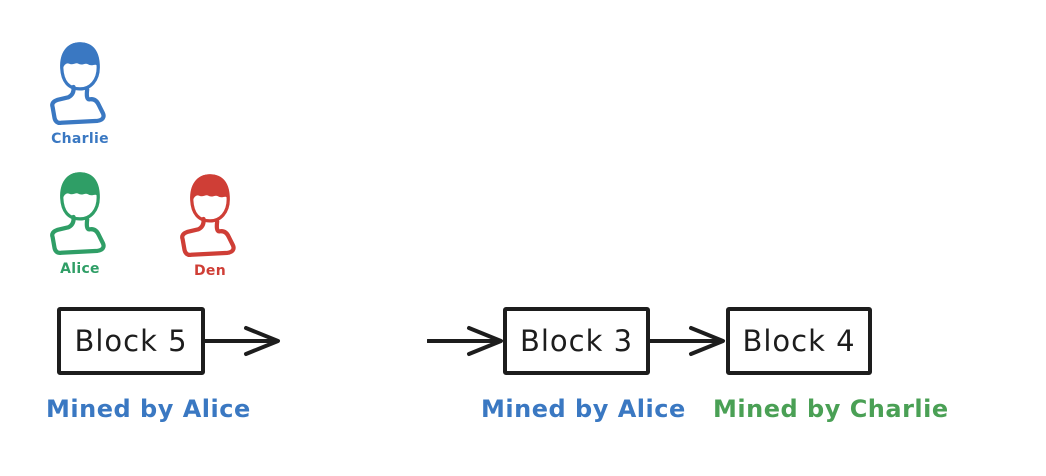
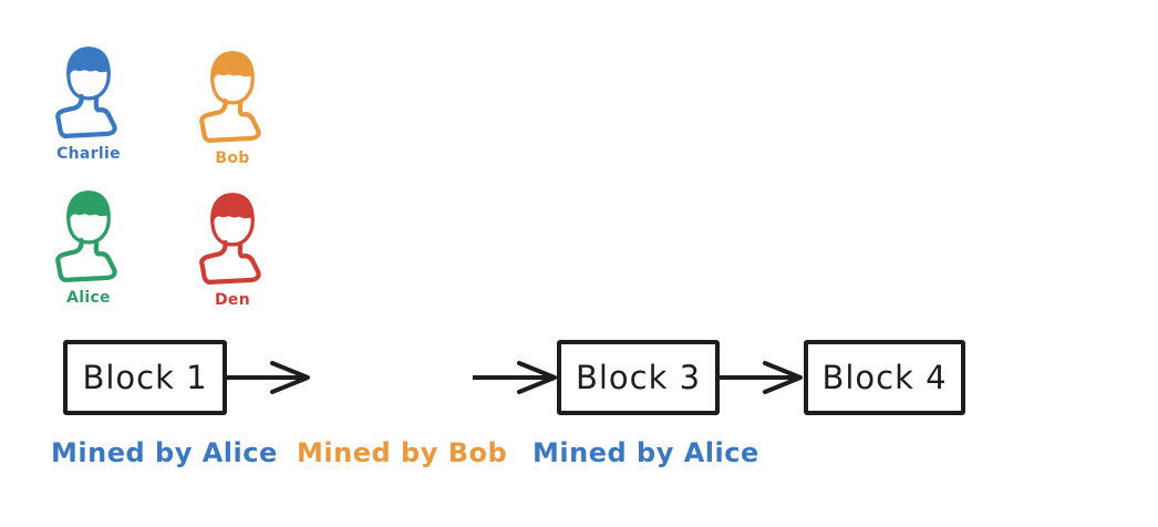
  Charlie
+ Bob
  Alice
  Den
- Block 5
+ Block 1
  Block 3
  Block 4
  Mined by Alice
+ Mined by Bob
  Mined by Alice
- Mined by Charlie
